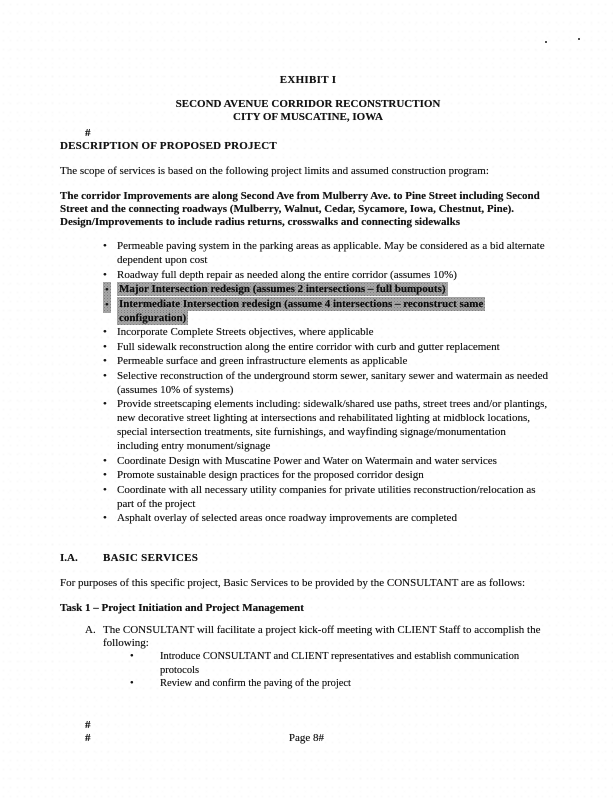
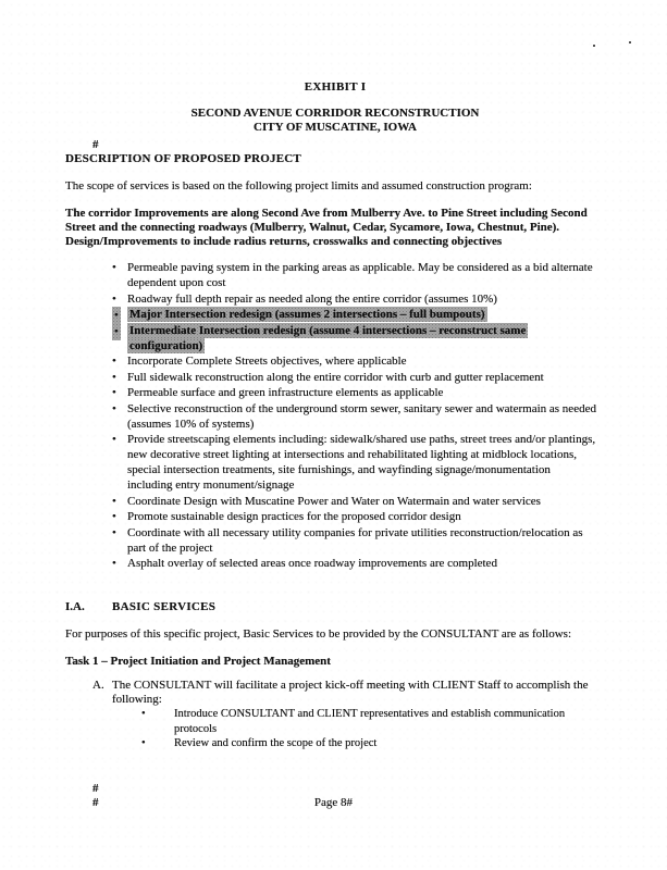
  EXHIBIT I
  SECOND AVENUE CORRIDOR RECONSTRUCTION
  CITY OF MUSCATINE, IOWA
  #
  DESCRIPTION OF PROPOSED PROJECT
  The scope of services is based on the following project limits and assumed construction program:
- The corridor Improvements are along Second Ave from Mulberry Ave. to Pine Street including Second Street and the connecting roadways (Mulberry, Walnut, Cedar, Sycamore, Iowa, Chestnut, Pine). Design/Improvements to include radius returns, crosswalks and connecting sidewalks
+ The corridor Improvements are along Second Ave from Mulberry Ave. to Pine Street including Second Street and the connecting roadways (Mulberry, Walnut, Cedar, Sycamore, Iowa, Chestnut, Pine). Design/Improvements to include radius returns, crosswalks and connecting objectives
  Permeable paving system in the parking areas as applicable. May be considered as a bid alternate dependent upon cost
  Roadway full depth repair as needed along the entire corridor (assumes 10%)
  Major Intersection redesign (assumes 2 intersections – full bumpouts)
  Intermediate Intersection redesign (assume 4 intersections – reconstruct same configuration)
  Incorporate Complete Streets objectives, where applicable
  Full sidewalk reconstruction along the entire corridor with curb and gutter replacement
  Permeable surface and green infrastructure elements as applicable
  Selective reconstruction of the underground storm sewer, sanitary sewer and watermain as needed (assumes 10% of systems)
  Provide streetscaping elements including: sidewalk/shared use paths, street trees and/or plantings, new decorative street lighting at intersections and rehabilitated lighting at midblock locations, special intersection treatments, site furnishings, and wayfinding signage/monumentation including entry monument/signage
  Coordinate Design with Muscatine Power and Water on Watermain and water services
  Promote sustainable design practices for the proposed corridor design
  Coordinate with all necessary utility companies for private utilities reconstruction/relocation as part of the project
  Asphalt overlay of selected areas once roadway improvements are completed
  I.A. BASIC SERVICES
  For purposes of this specific project, Basic Services to be provided by the CONSULTANT are as follows:
  Task 1 – Project Initiation and Project Management
  A.
  The CONSULTANT will facilitate a project kick-off meeting with CLIENT Staff to accomplish the following:
  Introduce CONSULTANT and CLIENT representatives and establish communication protocols
- Review and confirm the paving of the project
+ Review and confirm the scope of the project
  #
  #
  Page 8#
